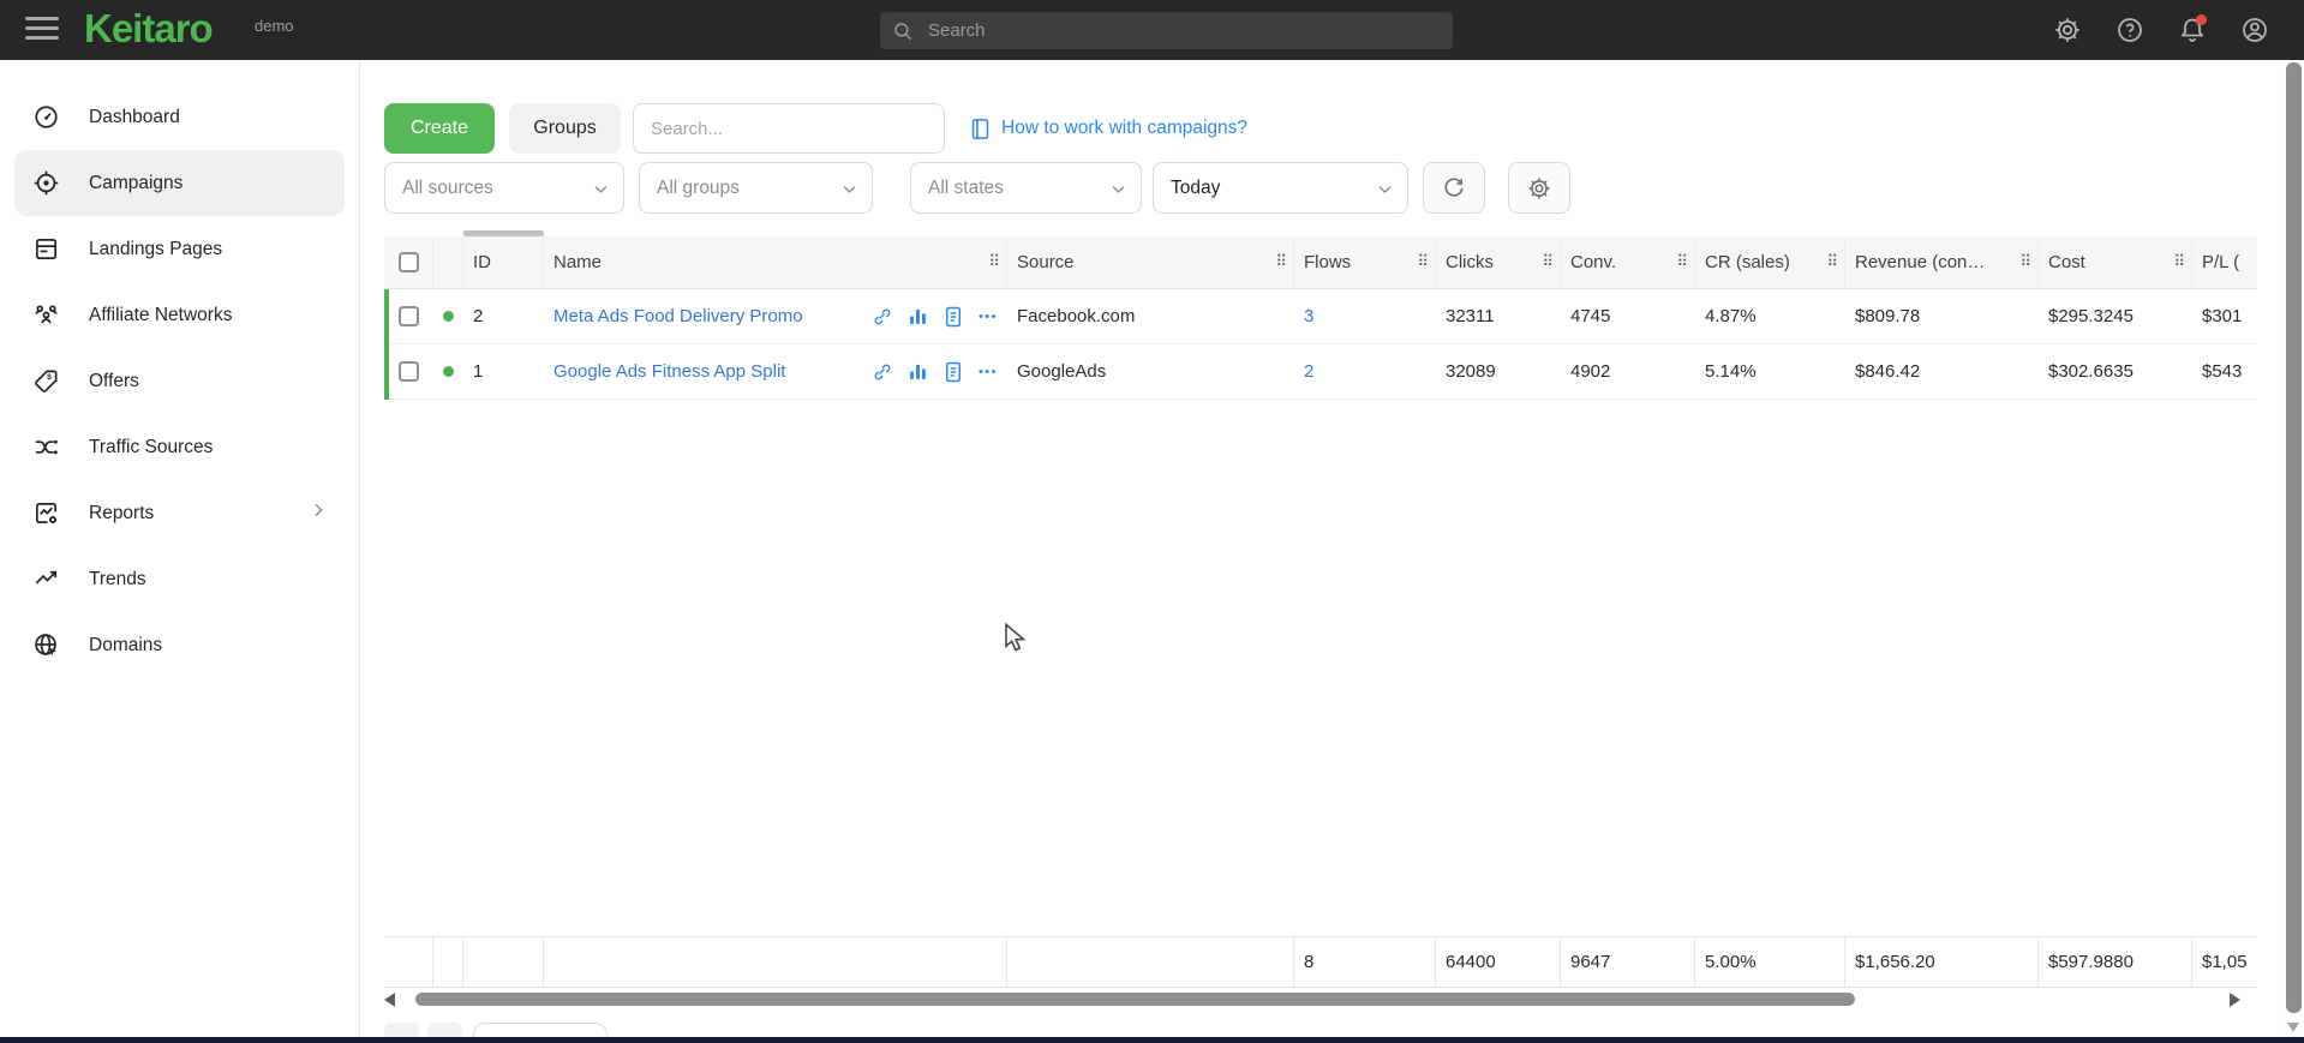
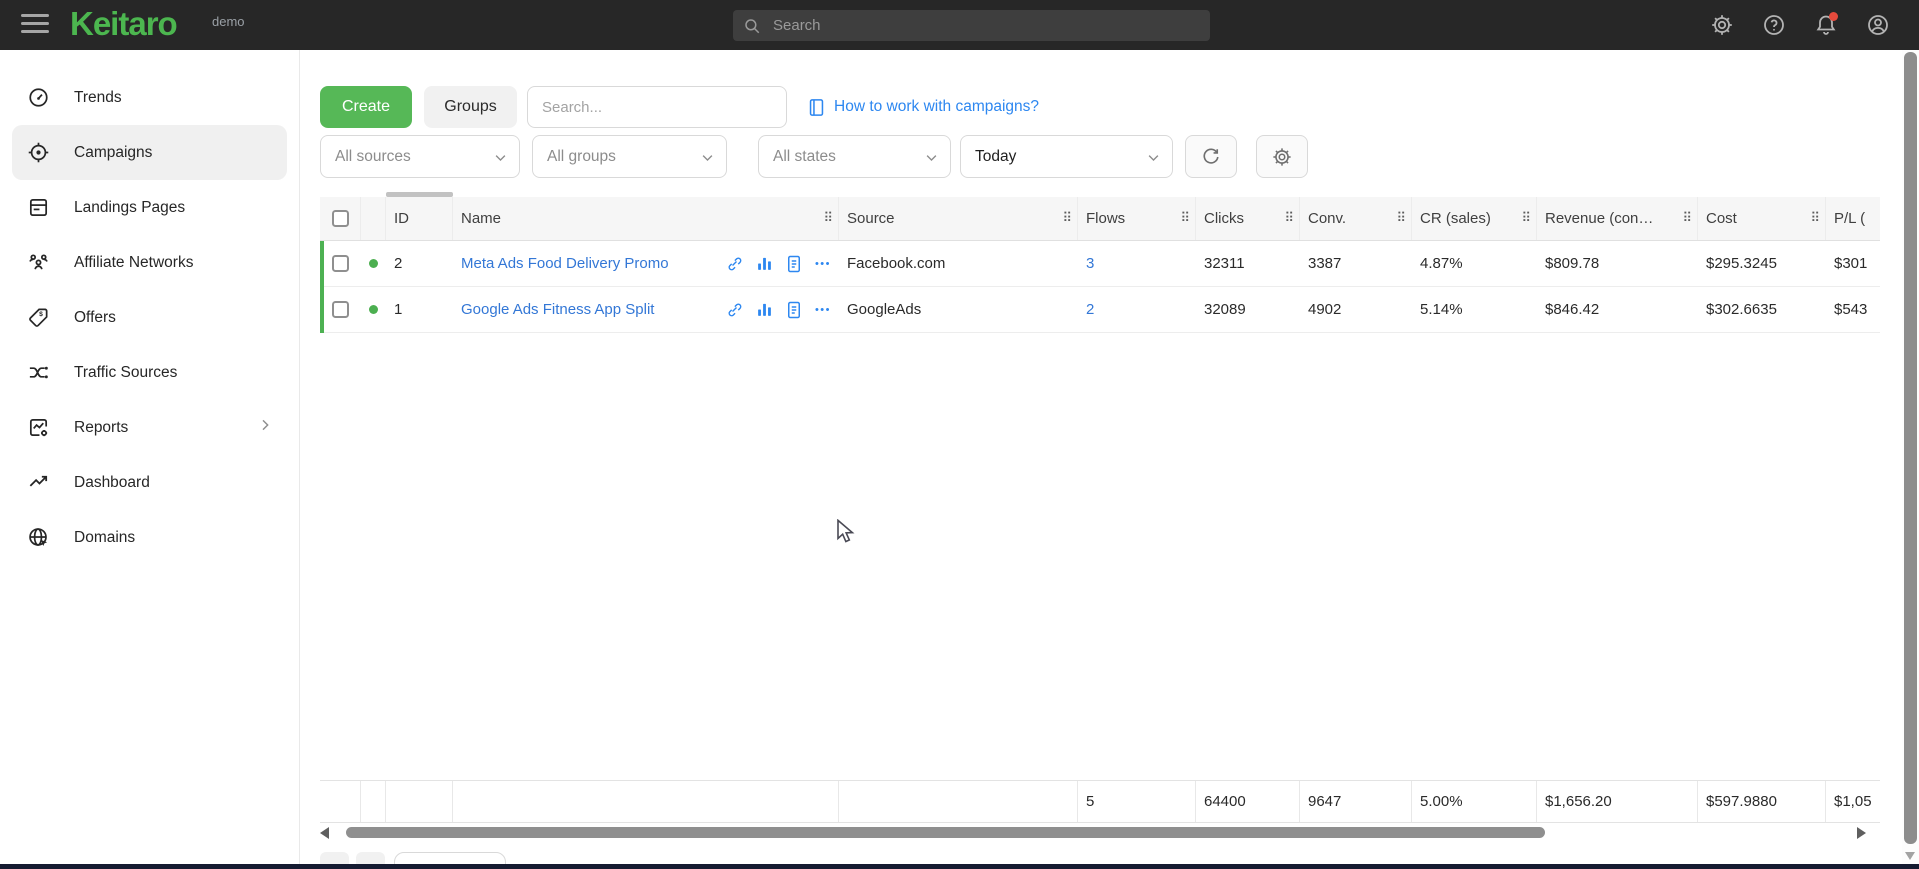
  Keitaro
  demo
  Search
- Dashboard
+ Trends
  Campaigns
  Landings Pages
  Affiliate Networks
  Offers
  Traffic Sources
  Reports
- Trends
+ Dashboard
  Domains
  Create
  Groups
  Search...
  How to work with campaigns?
  All sources
  All groups
  All states
  Today
  ID
  Name
  ⠿
  Source
  ⠿
  Flows
  ⠿
  Clicks
  ⠿
  Conv.
  ⠿
  CR (sales)
  ⠿
  Revenue (con…
  ⠿
  Cost
  ⠿
  P/L (
  2
  Meta Ads Food Delivery Promo
  •••
  Facebook.com
  3
  32311
- 4745
+ 3387
  4.87%
  $809.78
  $295.3245
  $301
  1
  Google Ads Fitness App Split
  •••
  GoogleAds
  2
  32089
  4902
  5.14%
  $846.42
  $302.6635
  $543
- 8
+ 5
  64400
  9647
  5.00%
  $1,656.20
  $597.9880
  $1,05
